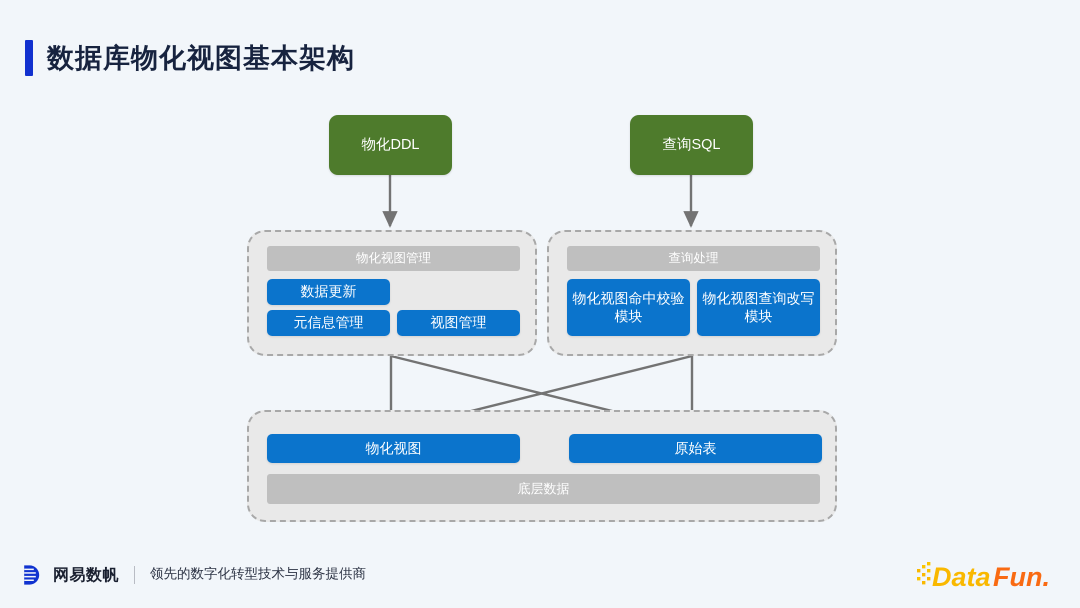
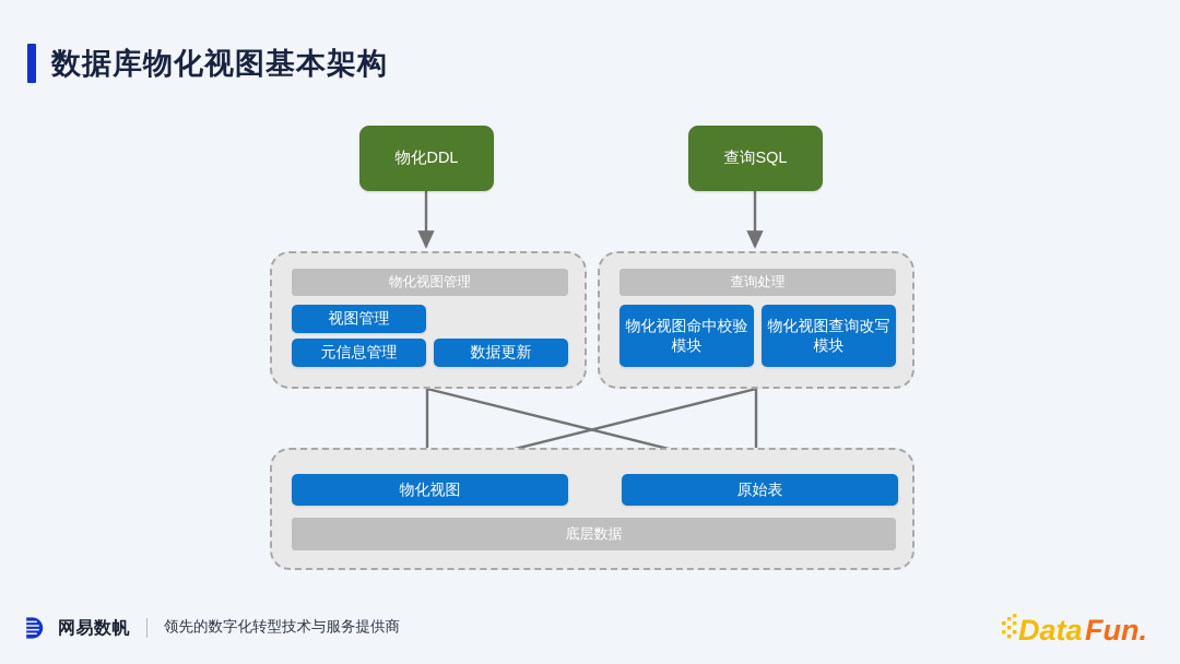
  数据库物化视图基本架构
  物化DDL
  查询SQL
  物化视图管理
- 数据更新
+ 视图管理
  元信息管理
- 视图管理
+ 数据更新
  查询处理
  物化视图命中校验模块
  物化视图查询改写模块
  物化视图
  原始表
  底层数据
  网易数帆
  领先的数字化转型技术与服务提供商
  Data
  Fun.
